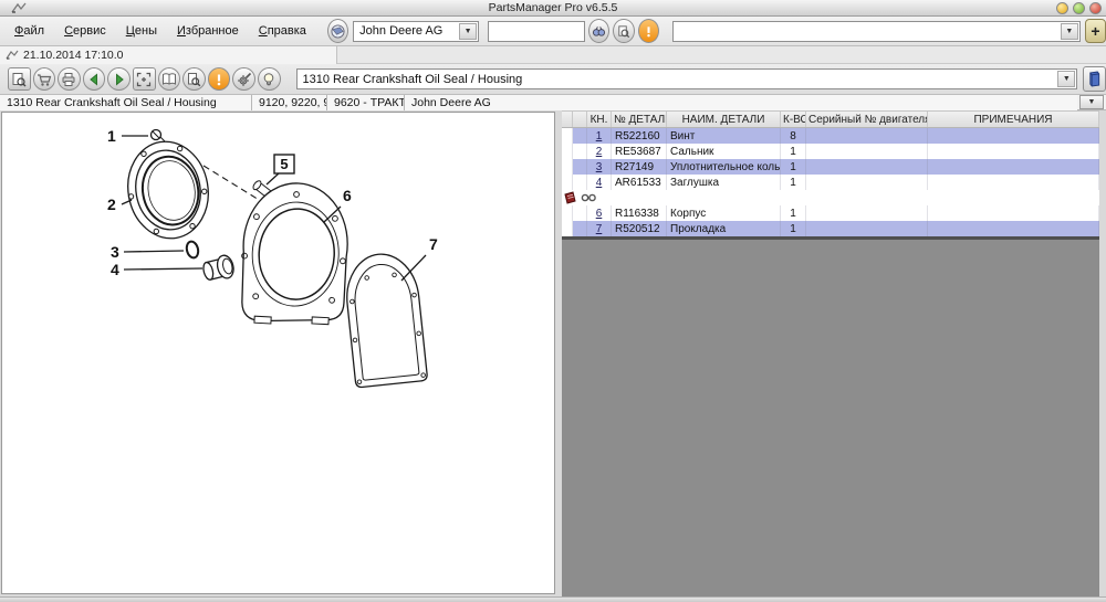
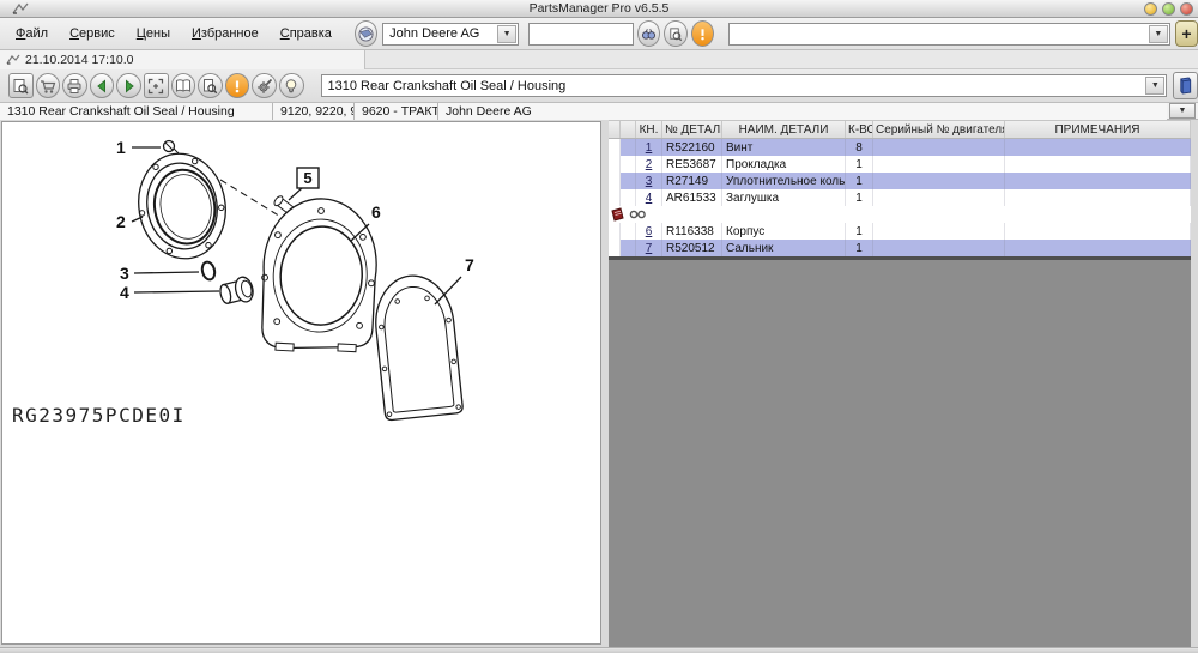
  PartsManager Pro v6.5.5
  Файл
  Сервис
  Цены
  Избранное
  Справка
  John Deere AG
  +
  21.10.2014 17:10.0
  1310 Rear Crankshaft Oil Seal / Housing
  1310 Rear Crankshaft Oil Seal / Housing
  9620 - ТРАКТ
  John Deere AG
  1
  2
  3
  4
  5
  6
  7
+ RG23975PCDE0I
  КН.
  № ДЕТАЛ
  НАИМ. ДЕТАЛИ
  К-ВО
  Серийный № двигателя
  ПРИМЕЧАНИЯ
  1
  R522160
  Винт
  8
  2
  RE53687
- Сальник
+ Прокладка
  1
  3
  R27149
  Уплотнительное коль
  1
  4
  AR61533
  Заглушка
  1
  6
  R116338
  Корпус
  1
  7
  R520512
- Прокладка
+ Сальник
  1
